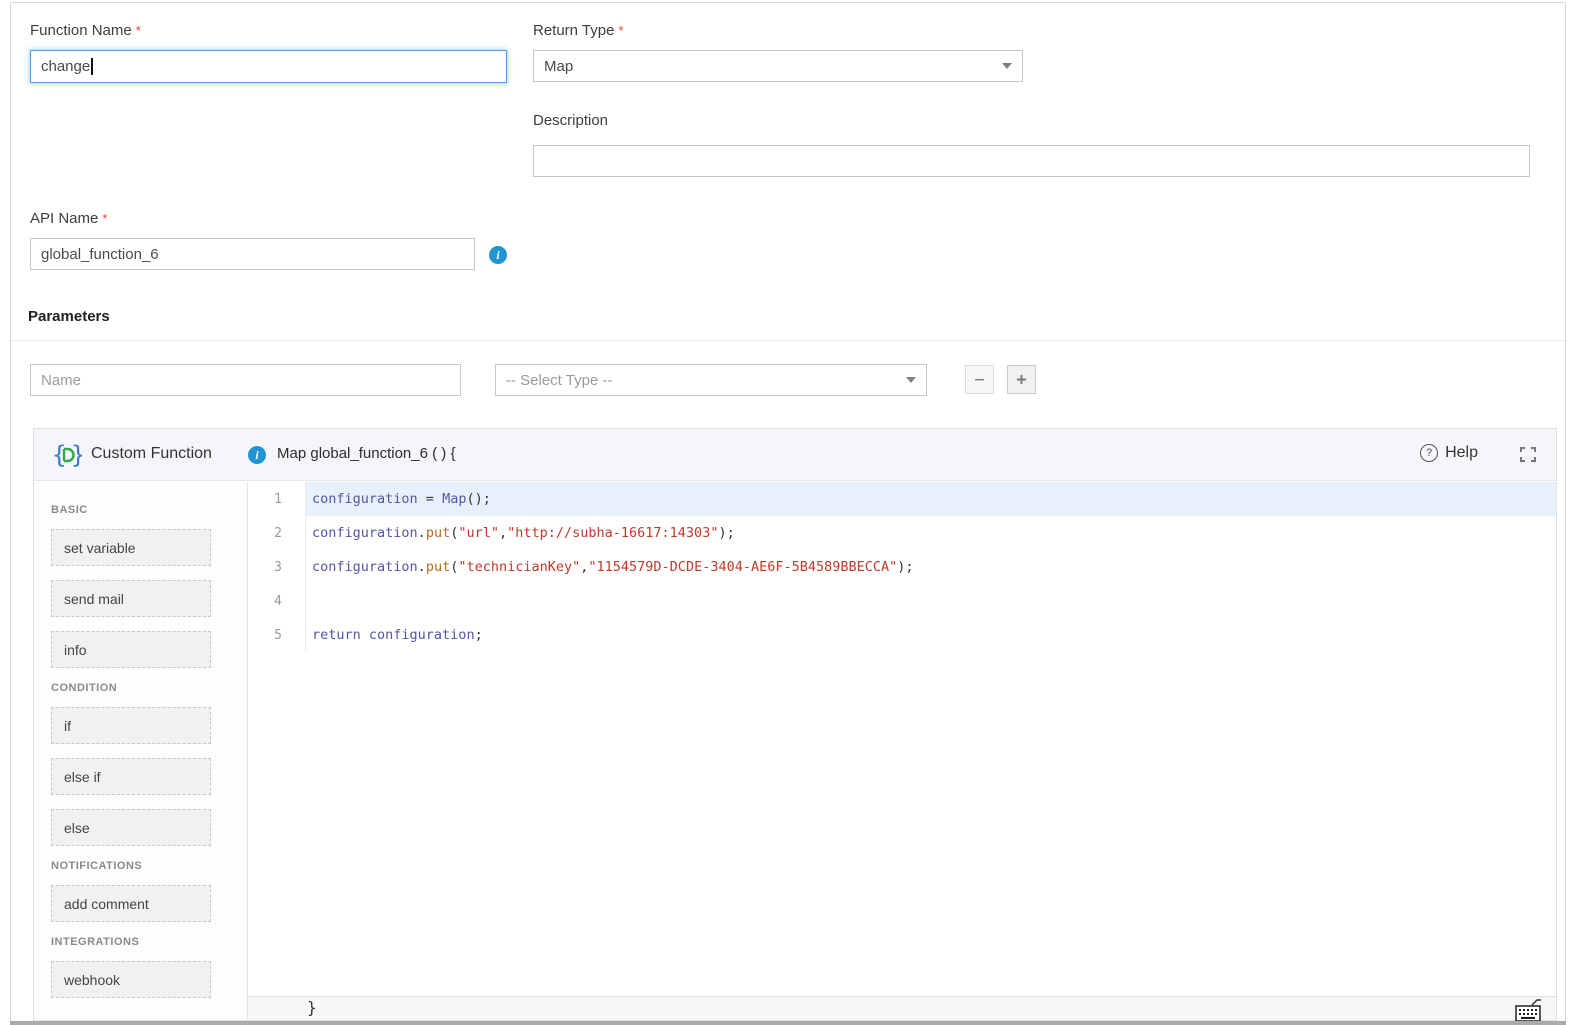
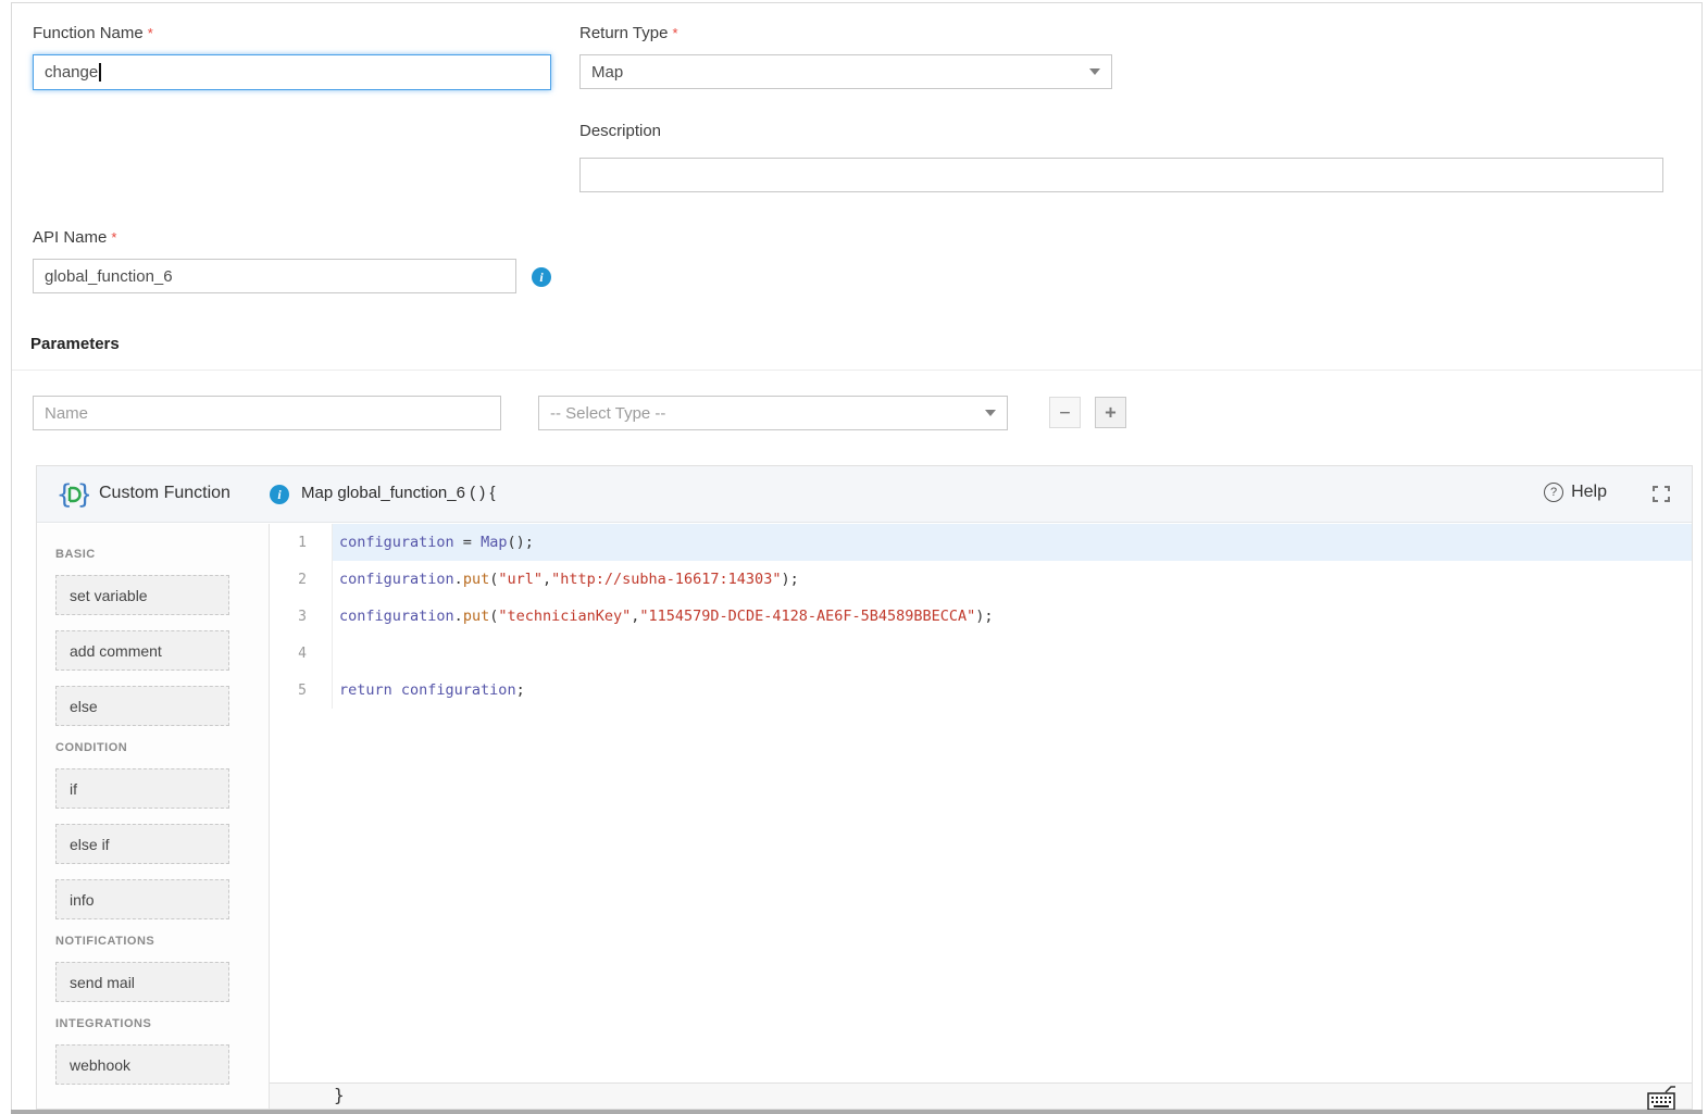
  Function Name *
  change
  Return Type *
  Map
  Description
  API Name *
  global_function_6
  i
  Parameters
  Name
  -- Select Type --
  −
  +
  {
  }
  Custom Function
  i
  Map global_function_6 ( ) {
  ?
  Help
  BASIC
  set variable
- send mail
+ add comment
- info
+ else
  CONDITION
  if
  else if
- else
+ info
  NOTIFICATIONS
- add comment
+ send mail
  INTEGRATIONS
  webhook
  1
  configuration
  =
  Map
  ();
  2
  configuration
  .
  put
  (
  "url"
  ,
  "http://subha-16617:14303"
  );
  3
  configuration
  .
  put
  (
  "technicianKey"
  ,
- "1154579D-DCDE-3404-AE6F-5B4589BBECCA"
+ "1154579D-DCDE-4128-AE6F-5B4589BBECCA"
  );
  4
  5
  return
  configuration
  ;
  }
